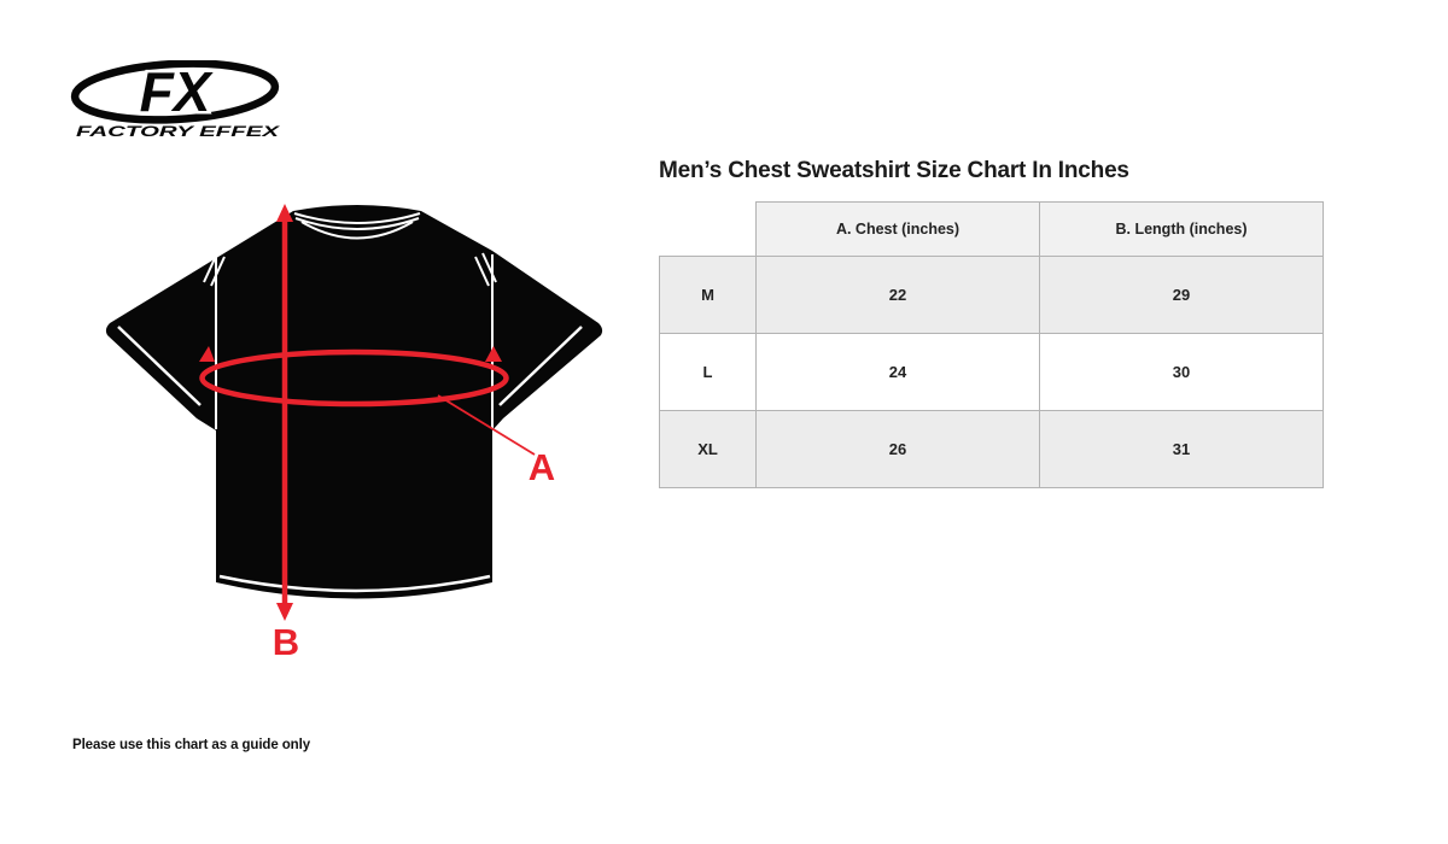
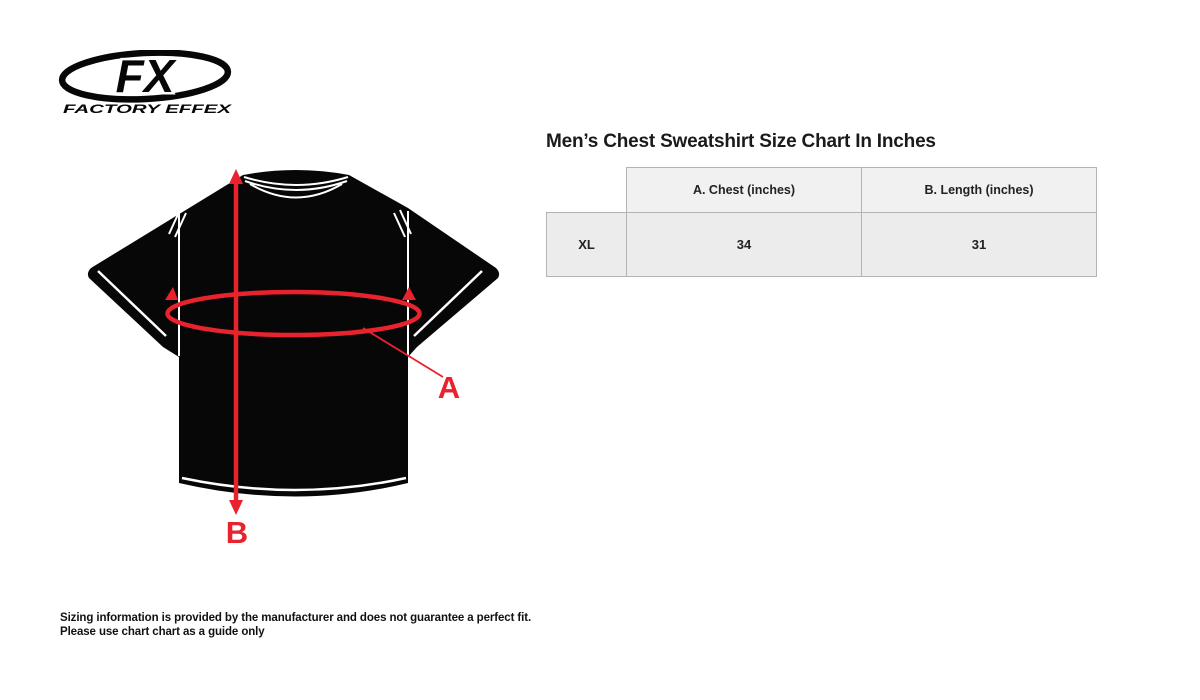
  FX
  FACTORY EFFEX
  A
  B
  Men’s Chest Sweatshirt Size Chart In Inches
  	A. Chest (inches)	B. Length (inches)
- M	22	29
- L	24	30
- XL	26	31
+ XL	34	31
+ Sizing information is provided by the manufacturer and does not guarantee a perfect fit.
- Please use this chart as a guide only
+ Please use chart chart as a guide only
